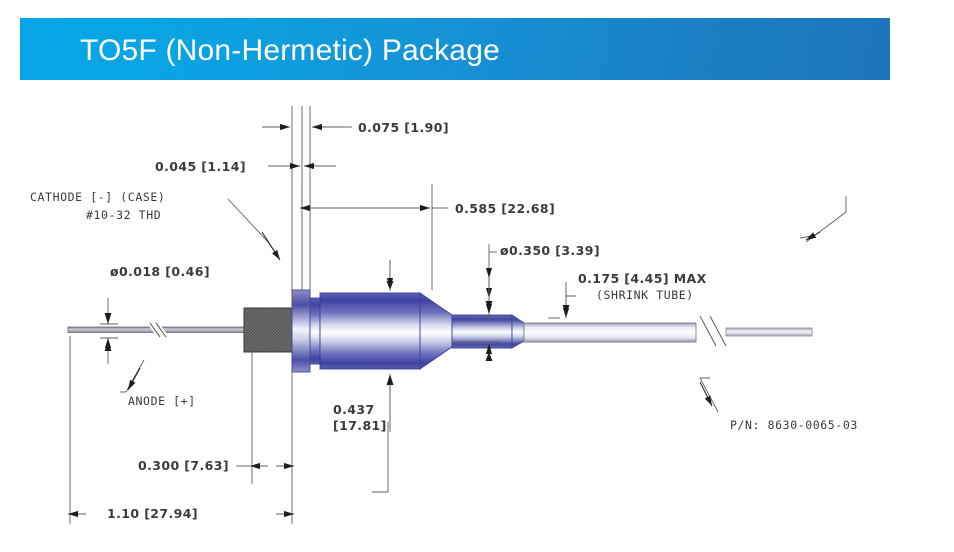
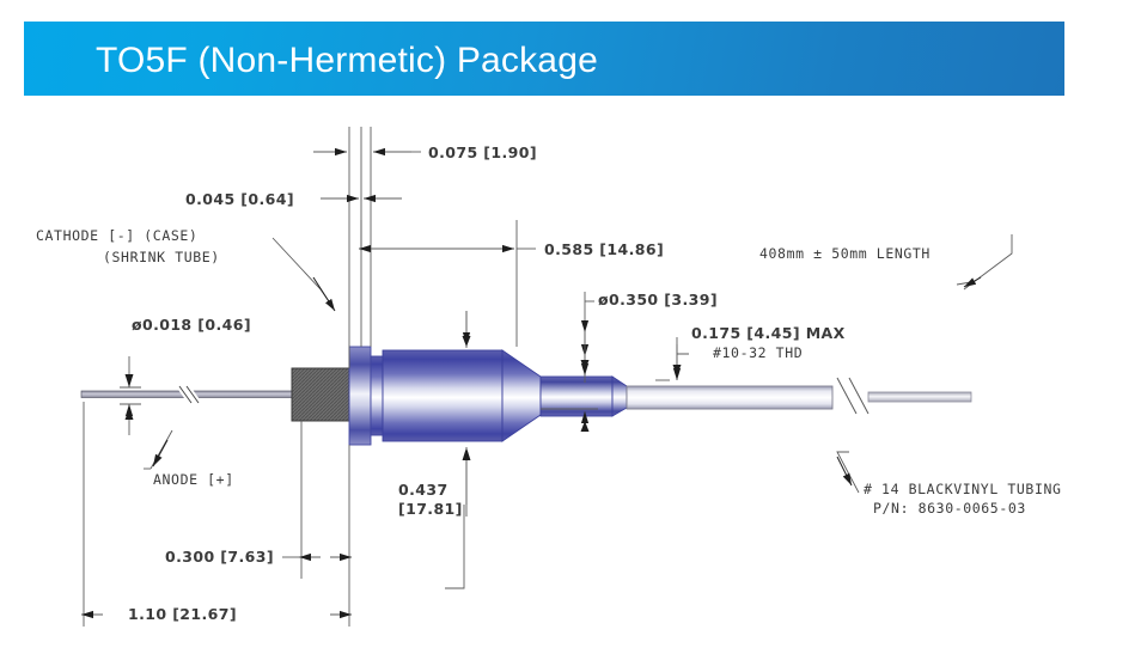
  TO5F (Non-Hermetic) Package
  0.075 [1.90]
- 0.045 [1.14]
+ 0.045 [0.64]
- 0.585 [22.68]
+ 0.585 [14.86]
  ø0.350 [3.39]
  ø0.018 [0.46]
  0.437
  [17.81]
  0.300 [7.63]
- 1.10 [27.94]
+ 1.10 [21.67]
  CATHODE [-] (CASE)
- #10-32 THD
+ (SHRINK TUBE)
  ANODE [+]
+ 408mm ± 50mm LENGTH
+ # 14 BLACKVINYL TUBING
  P/N: 8630-0065-03
  0.175 [4.45] MAX
- (SHRINK TUBE)
+ #10-32 THD
